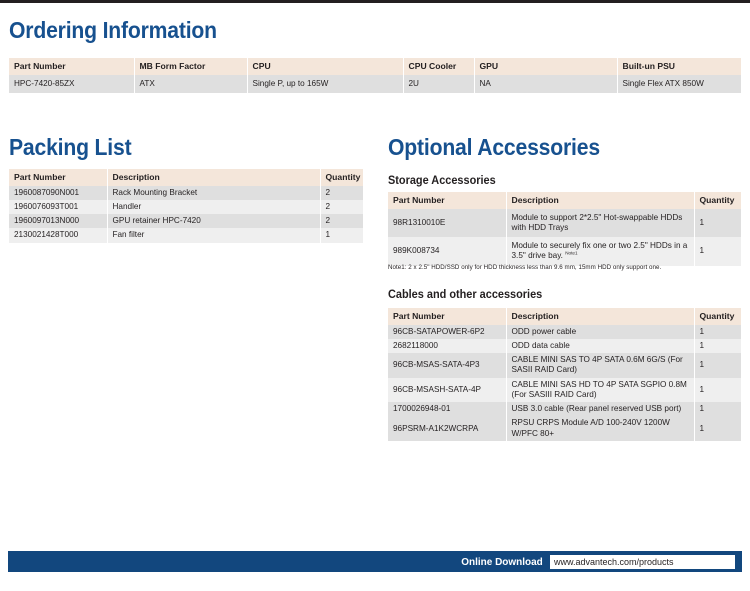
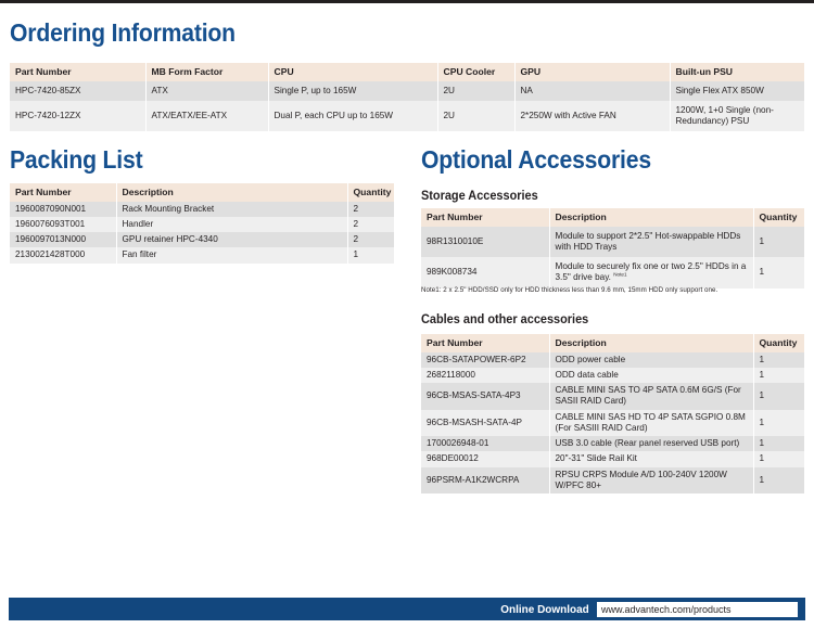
  Ordering Information
  Part Number	MB Form Factor	CPU	CPU Cooler	GPU	Built-un PSU
  HPC-7420-85ZX	ATX	Single P, up to 165W	2U	NA	Single Flex ATX 850W
+ HPC-7420-12ZX	ATX/EATX/EE-ATX	Dual P, each CPU up to 165W	2U	2*250W with Active FAN	1200W, 1+0 Single (non-Redundancy) PSU
  Packing List
  Part Number	Description	Quantity
  1960087090N001	Rack Mounting Bracket	2
  1960076093T001	Handler	2
- 1960097013N000	GPU retainer HPC-7420	2
+ 1960097013N000	GPU retainer HPC-4340	2
  2130021428T000	Fan filter	1
  Optional Accessories
  Storage Accessories
  Part Number	Description	Quantity
  98R1310010E	Module to support 2*2.5" Hot-swappable HDDs with HDD Trays	1
  989K008734	Module to securely fix one or two 2.5" HDDs in a 3.5" drive bay.	1
  Cables and other accessories
  Part Number	Description	Quantity
  96CB-SATAPOWER-6P2	ODD power cable	1
  2682118000	ODD data cable	1
  96CB-MSAS-SATA-4P3	CABLE MINI SAS TO 4P SATA 0.6M 6G/S (For SASII RAID Card)	1
  96CB-MSASH-SATA-4P	CABLE MINI SAS HD TO 4P SATA SGPIO 0.8M (For SASIII RAID Card)	1
  1700026948-01	USB 3.0 cable (Rear panel reserved USB port)	1
+ 968DE00012	20"-31" Slide Rail Kit	1
  96PSRM-A1K2WCRPA	RPSU CRPS Module A/D 100-240V 1200W W/PFC 80+	1
  Online Download
  www.advantech.com/products
